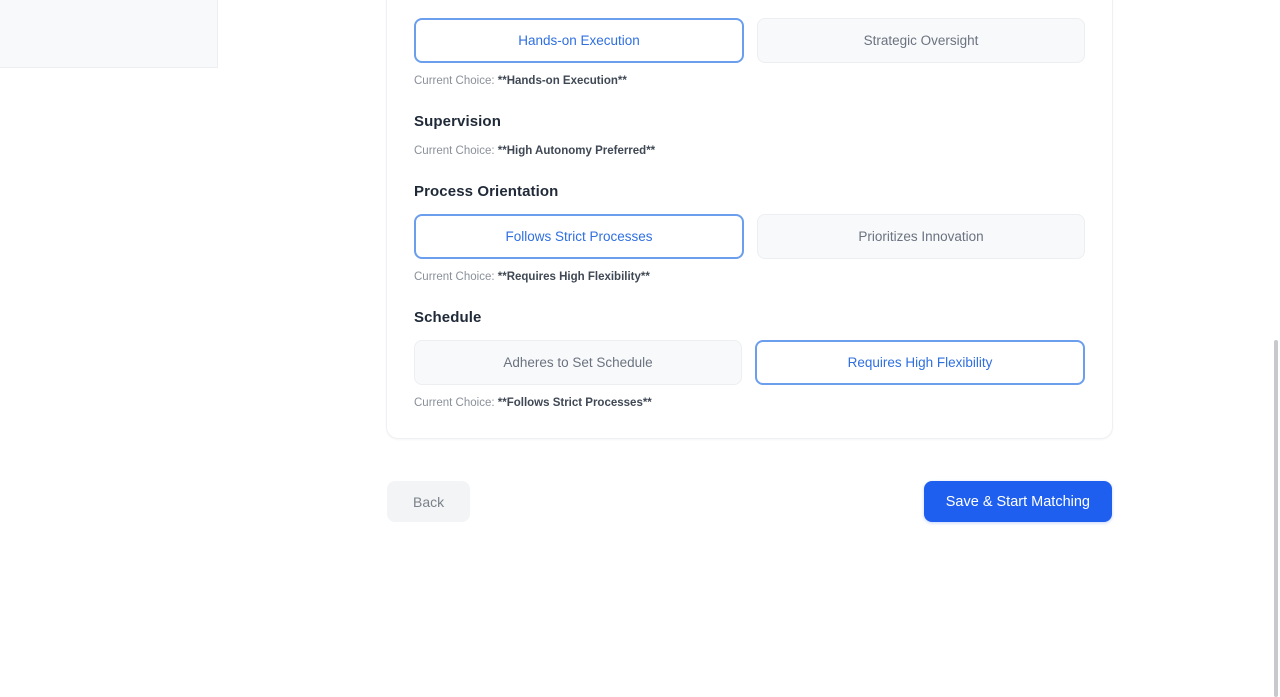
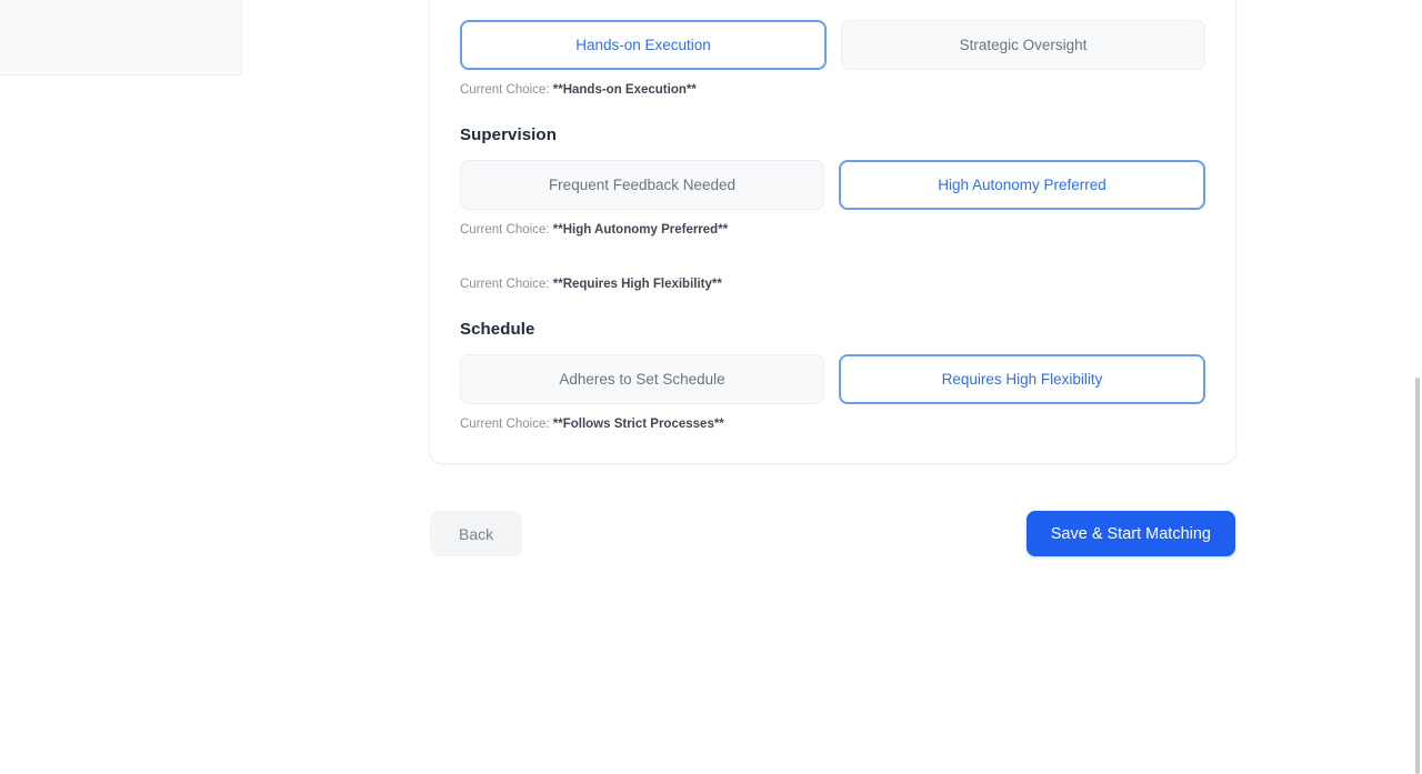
  Hands-on Execution
  Strategic Oversight
  Current Choice: **Hands-on Execution**
  Supervision
+ Frequent Feedback Needed
+ High Autonomy Preferred
  Current Choice: **High Autonomy Preferred**
- Process Orientation
- Follows Strict Processes
- Prioritizes Innovation
  Current Choice: **Requires High Flexibility**
  Schedule
  Adheres to Set Schedule
  Requires High Flexibility
  Current Choice: **Follows Strict Processes**
  Back
  Save & Start Matching
